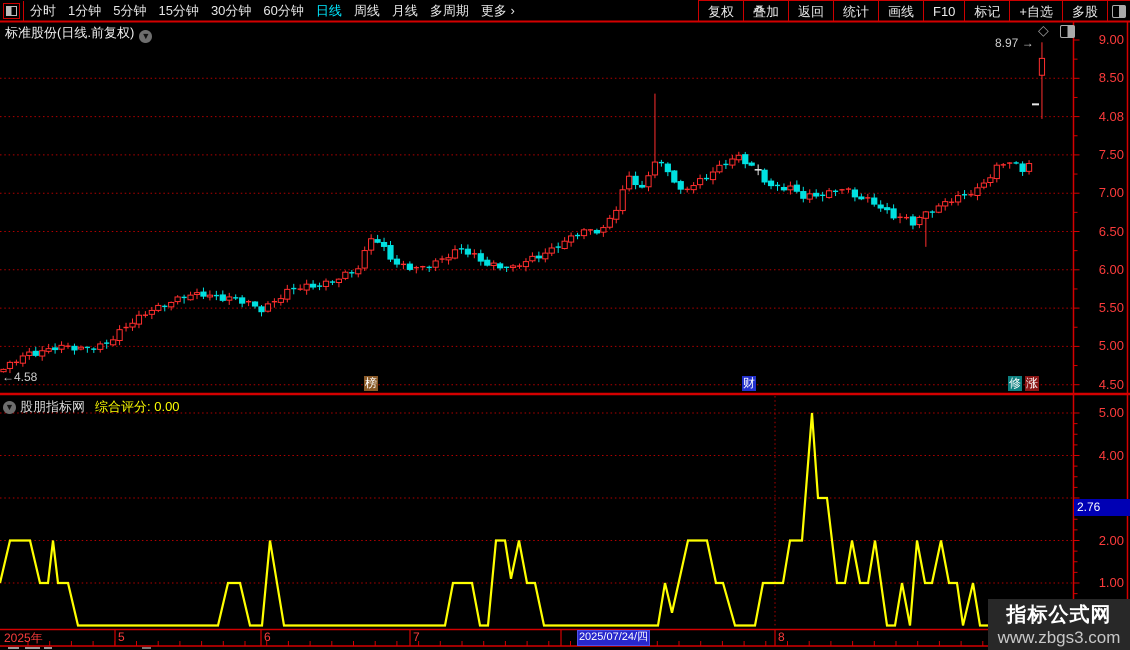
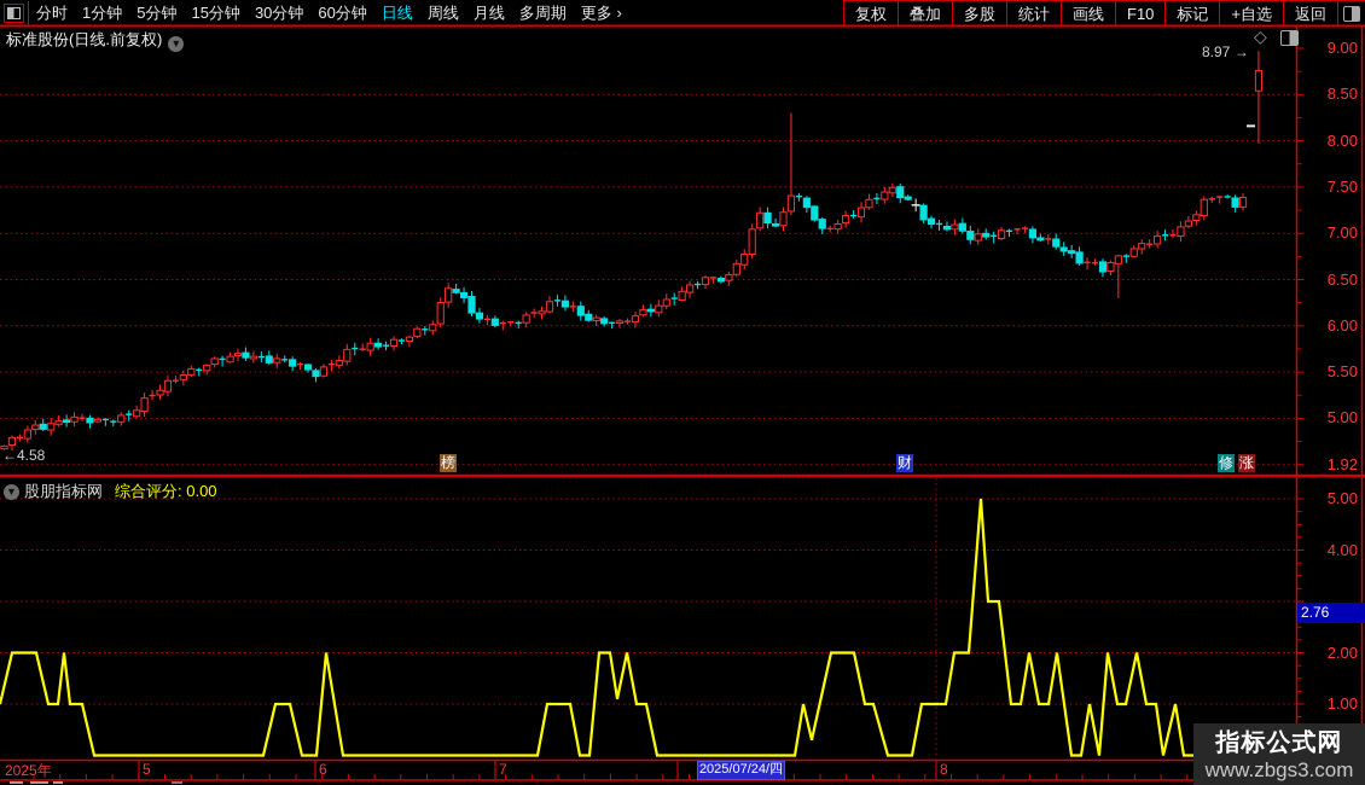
  分时
  1分钟
  5分钟
  15分钟
  30分钟
  60分钟
  日线
  周线
  月线
  多周期
  更多 ›
  复权
  叠加
- 返回
+ 多股
  统计
  画线
  F10
  标记
  +自选
- 多股
+ 返回
  标准股份(日线.前复权) ▼
  ←4.58
  8.97 →
  ◇
  ▼
  股朋指标网
  综合评分: 0.00
  2.76
  2025年
  2025/07/24/四
  指标公式网
  www.zbgs3.com
  榜
  财
  修
  涨
  9.00
  8.50
- 4.08
+ 8.00
  7.50
  7.00
  6.50
  6.00
  5.50
  5.00
- 4.50
+ 1.92
  5.00
  4.00
  2.00
  1.00
  5
  6
  7
  8
